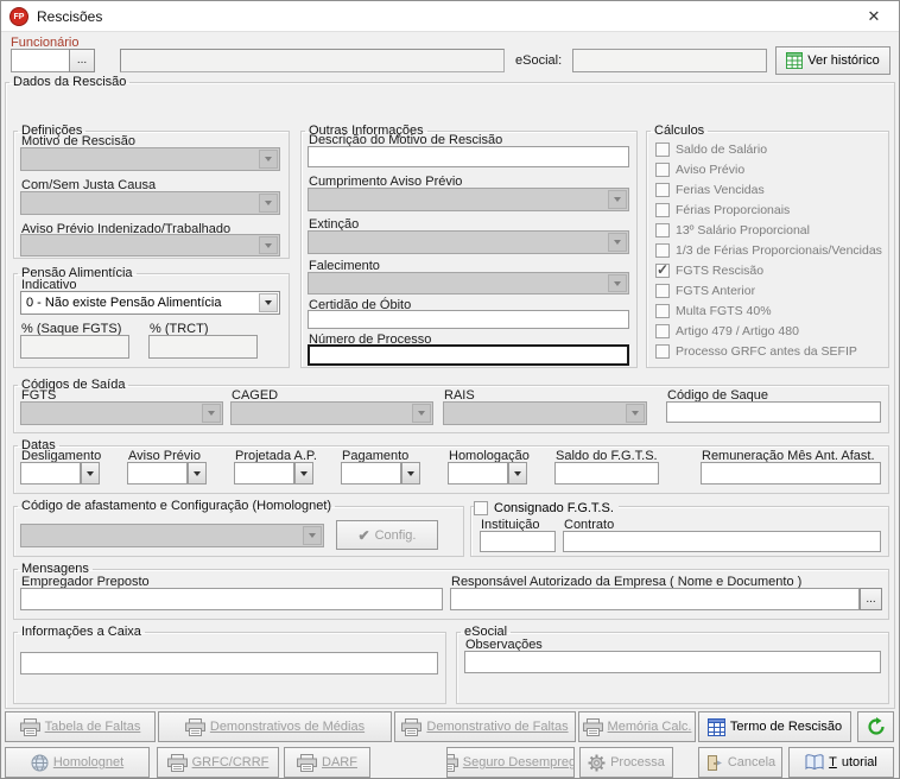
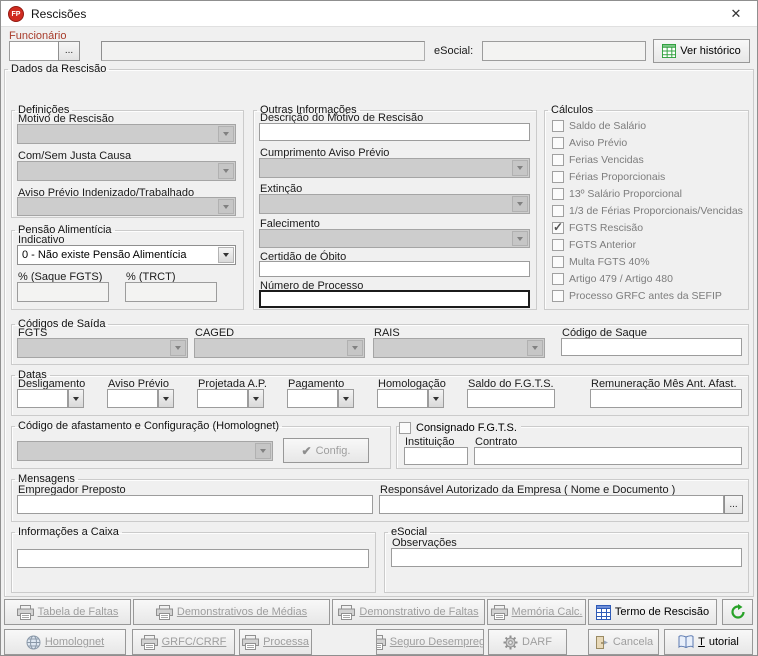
  Rescisões
  ✕
  Funcionário
  ...
  eSocial:
  Ver histórico
  Dados da Rescisão
  Definições
  Motivo de Rescisão
  Com/Sem Justa Causa
  Aviso Prévio Indenizado/Trabalhado
  Pensão Alimentícia
  Indicativo
  0 - Não existe Pensão Alimentícia
  % (Saque FGTS)
  % (TRCT)
  Outras Informações
  Descrição do Motivo de Rescisão
  Cumprimento Aviso Prévio
  Extinção
  Falecimento
  Certidão de Óbito
  Número de Processo
  Cálculos
  Saldo de Salário
  Aviso Prévio
  Ferias Vencidas
  Férias Proporcionais
  13º Salário Proporcional
  1/3 de Férias Proporcionais/Vencidas
  FGTS Rescisão
  FGTS Anterior
  Multa FGTS 40%
  Artigo 479 / Artigo 480
  Processo GRFC antes da SEFIP
  Códigos de Saída
  FGTS
  CAGED
  RAIS
  Código de Saque
  Datas
  Desligamento
  Aviso Prévio
  Projetada A.P.
  Pagamento
  Homologação
  Saldo do F.G.T.S.
  Remuneração Mês Ant. Afast.
  Código de afastamento e Configuração (Homolognet)
  ✔
  Config.
  Consignado F.G.T.S.
  Instituição
  Contrato
  Mensagens
  Empregador Preposto
  Responsável Autorizado da Empresa ( Nome e Documento )
  ...
  Informações a Caixa
  eSocial
  Observações
  Tabela de Faltas
  Demonstrativos de Médias
  Demonstrativo de Faltas
  Memória Calc.
  Termo de Rescisão
  Homolognet
  GRFC/CRRF
- DARF
+ Processa
  Seguro Desempreg
- Processa
+ DARF
  Cancela
  T
  utorial
